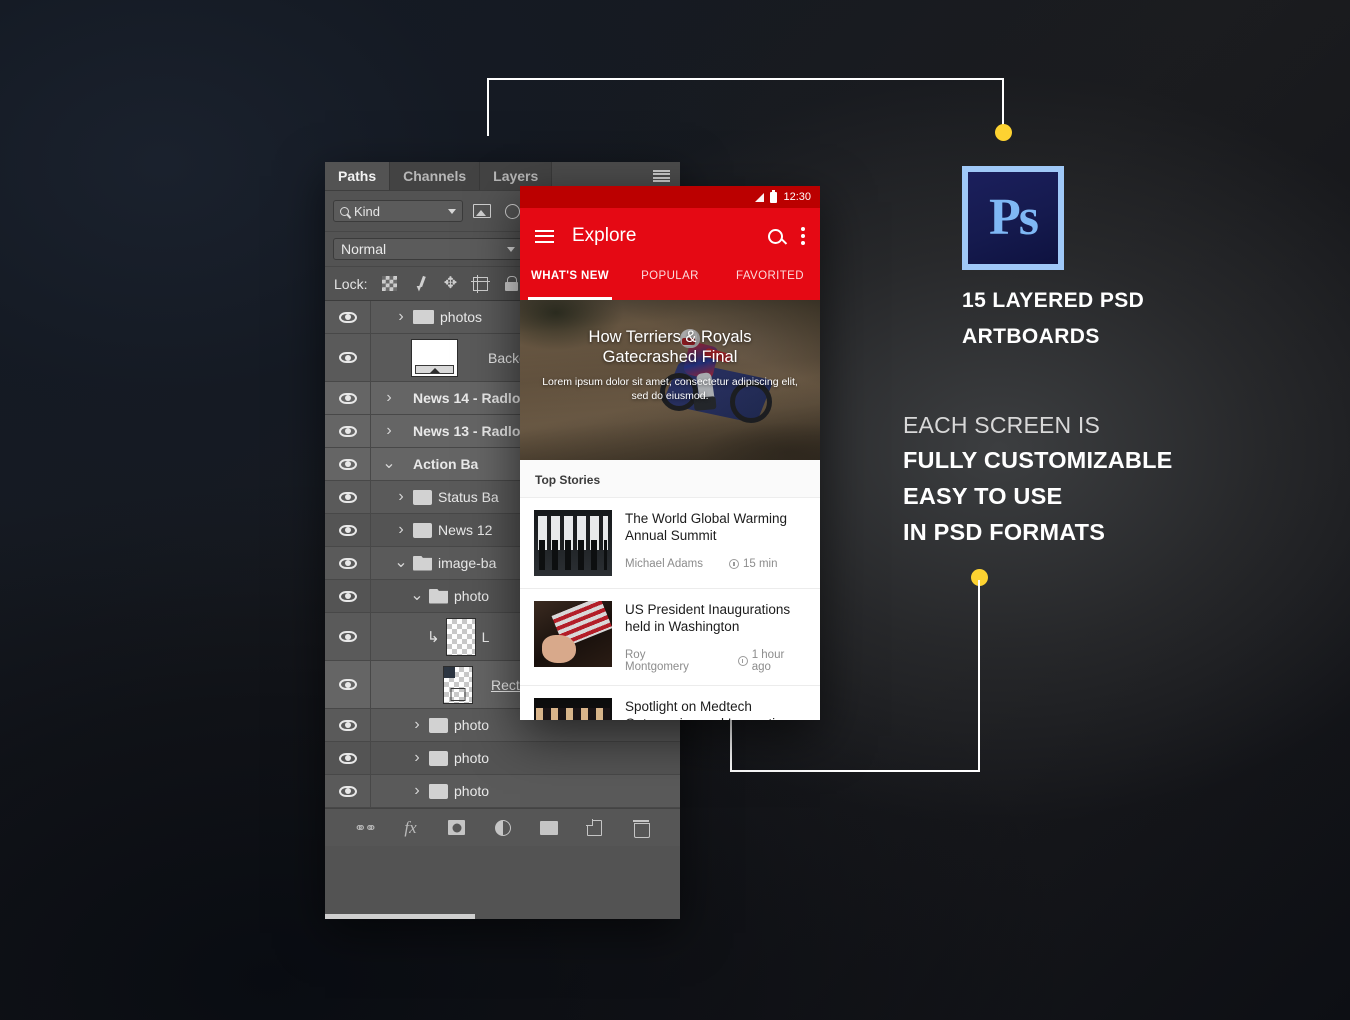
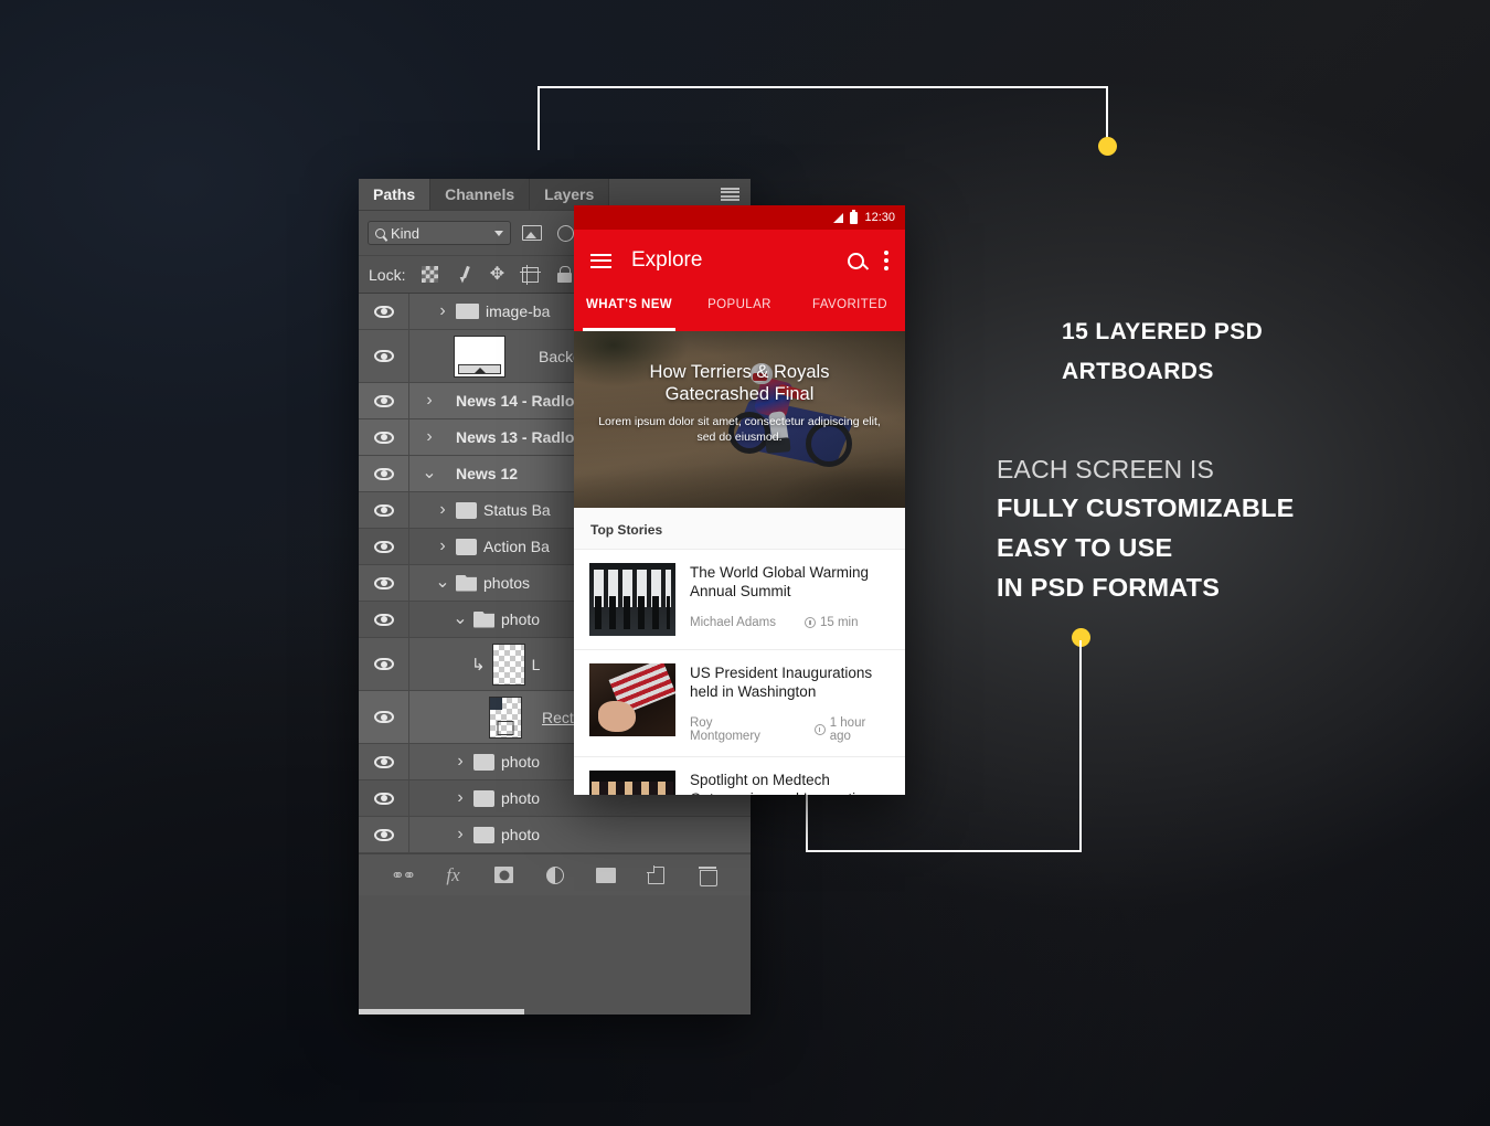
  Paths
  Channels
  Layers
  Kind
- Normal
  Lock:
  ✥
- photos
+ image-ba
  News 14 - Radlo
  News 13 - Radlo
- Action Ba
+ News 12
  Status Ba
- News 12
+ Action Ba
- image-ba
+ photos
  photo
  ↳
  L
  photo
  photo
  photo
  ⚭⚭
  fx
  12:30
  Explore
  WHAT'S NEW
  POPULAR
  FAVORITED
  How Terriers & Royals Gatecrashed Final
  Lorem ipsum dolor sit amet, consectetur adipiscing elit, sed do eiusmod.
  Top Stories
  The World Global Warming Annual Summit
  Michael Adams
  15 min
  US President Inaugurations held in Washington
  Roy Montgomery
  1 hour ago
- Ps
  15 LAYERED PSD
  ARTBOARDS
  EACH SCREEN IS
  FULLY CUSTOMIZABLE
  EASY TO USE
  IN PSD FORMATS
